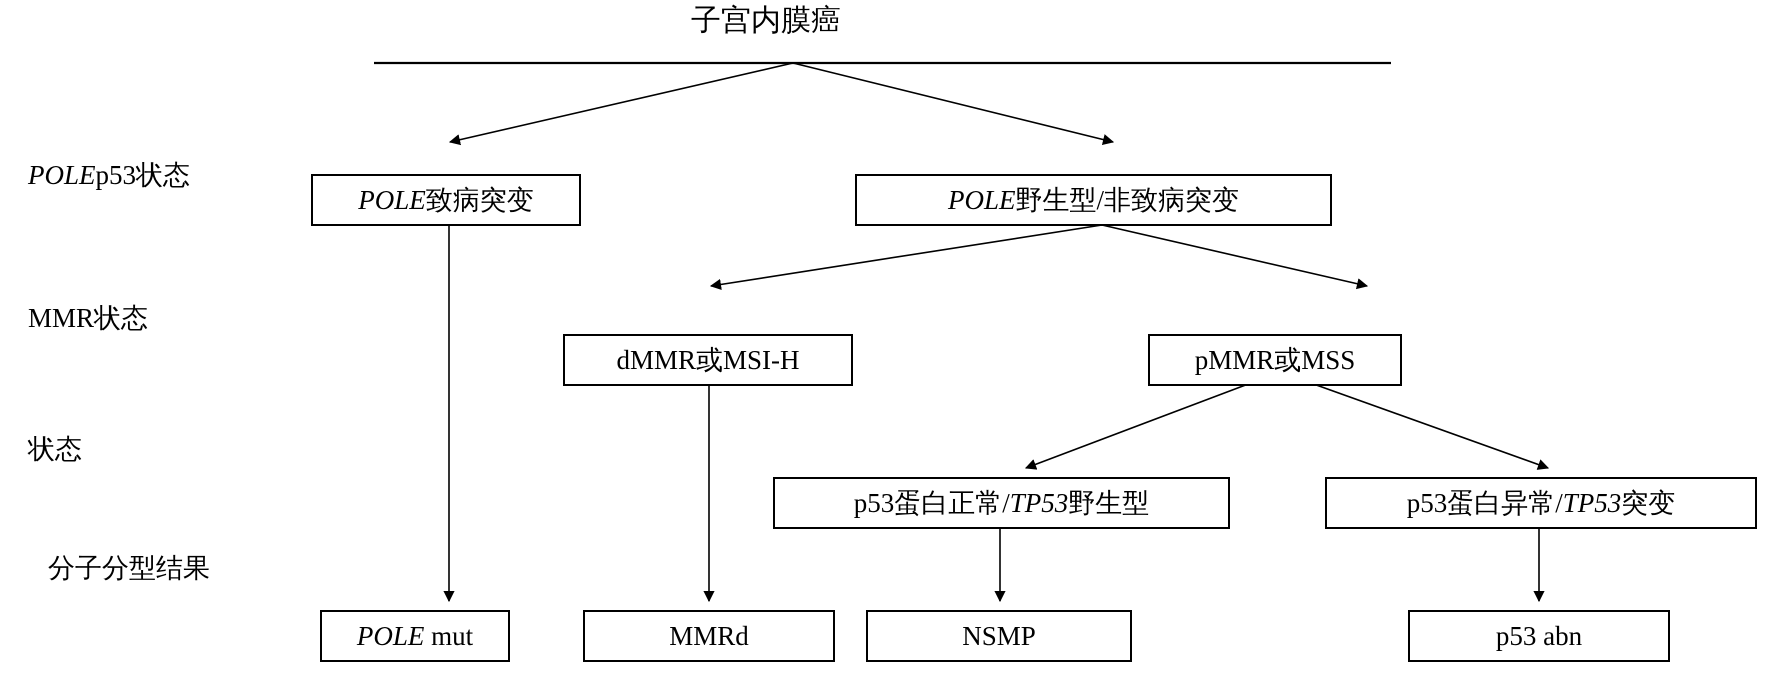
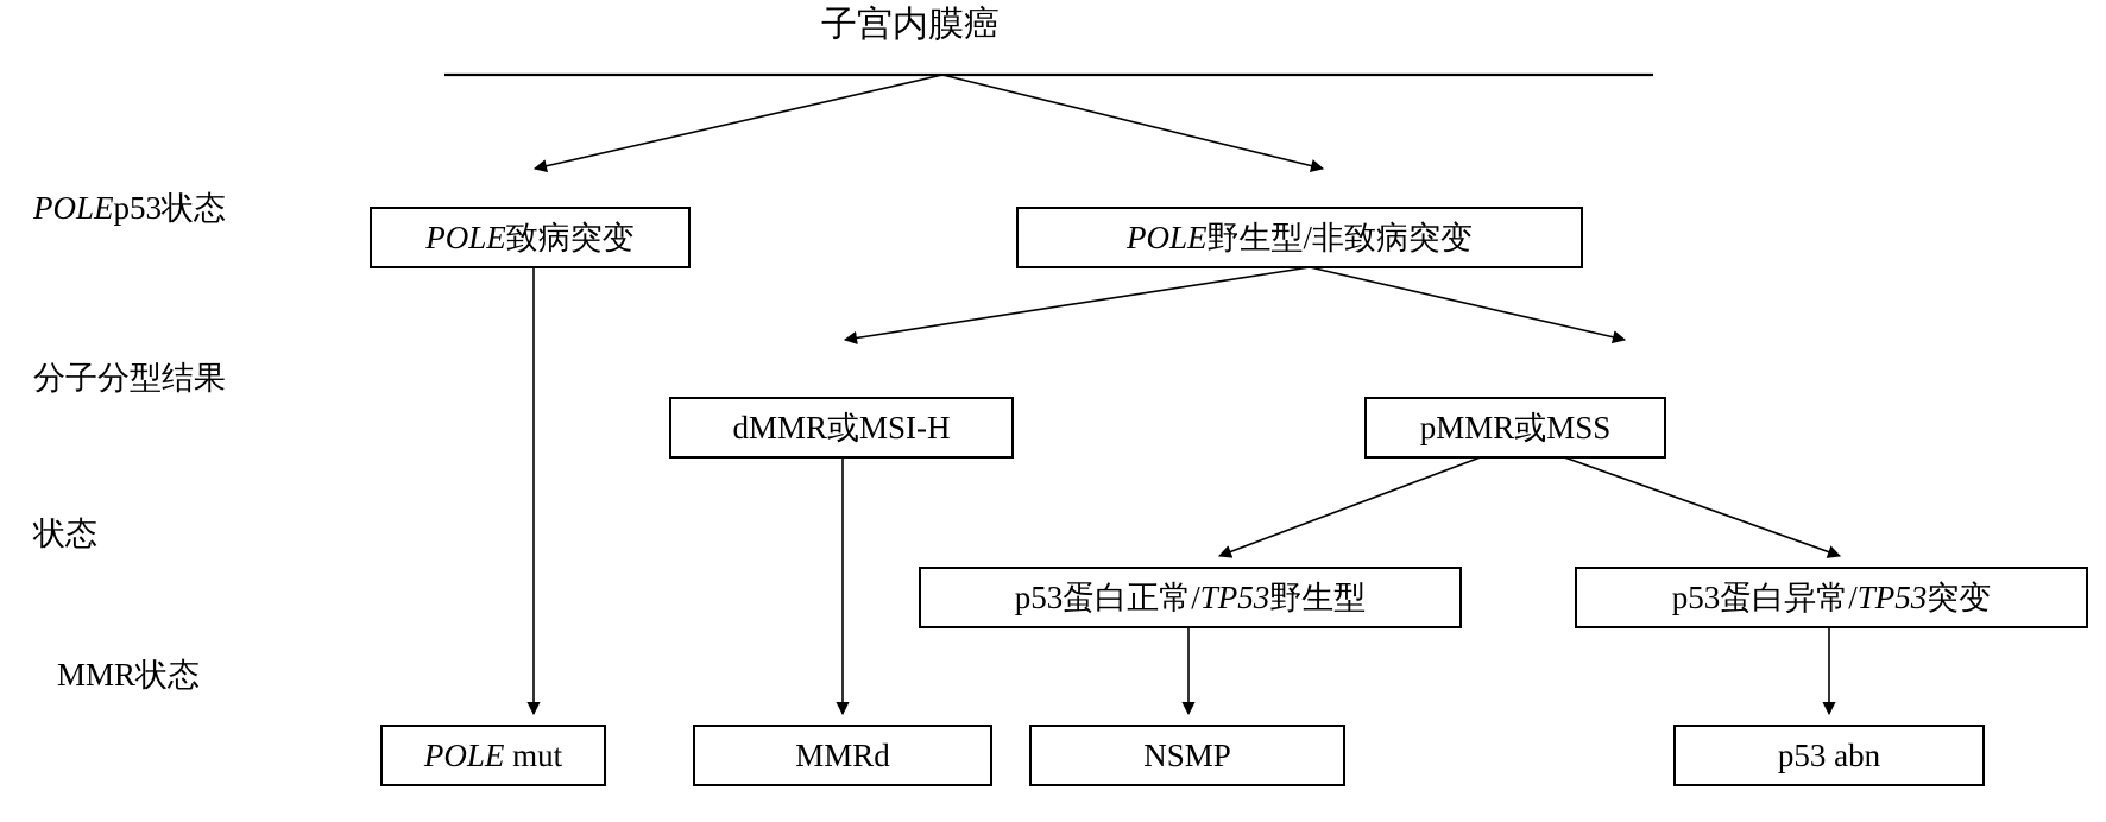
  子宫内膜癌
  POLE
  p53状态
- MMR状态
+ 分子分型结果
  状态
- 分子分型结果
+ MMR状态
  POLE致病突变
  POLE野生型/非致病突变
  dMMR或MSI-H
  pMMR或MSS
  p53蛋白正常/TP53野生型
  p53蛋白异常/TP53突变
  POLE mut
  MMRd
  NSMP
  p53 abn
